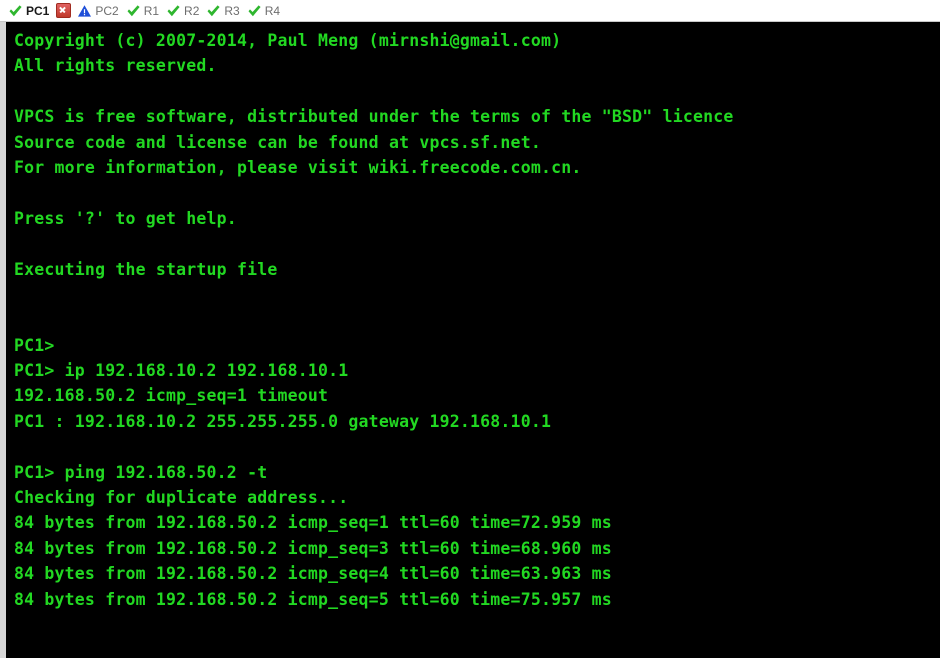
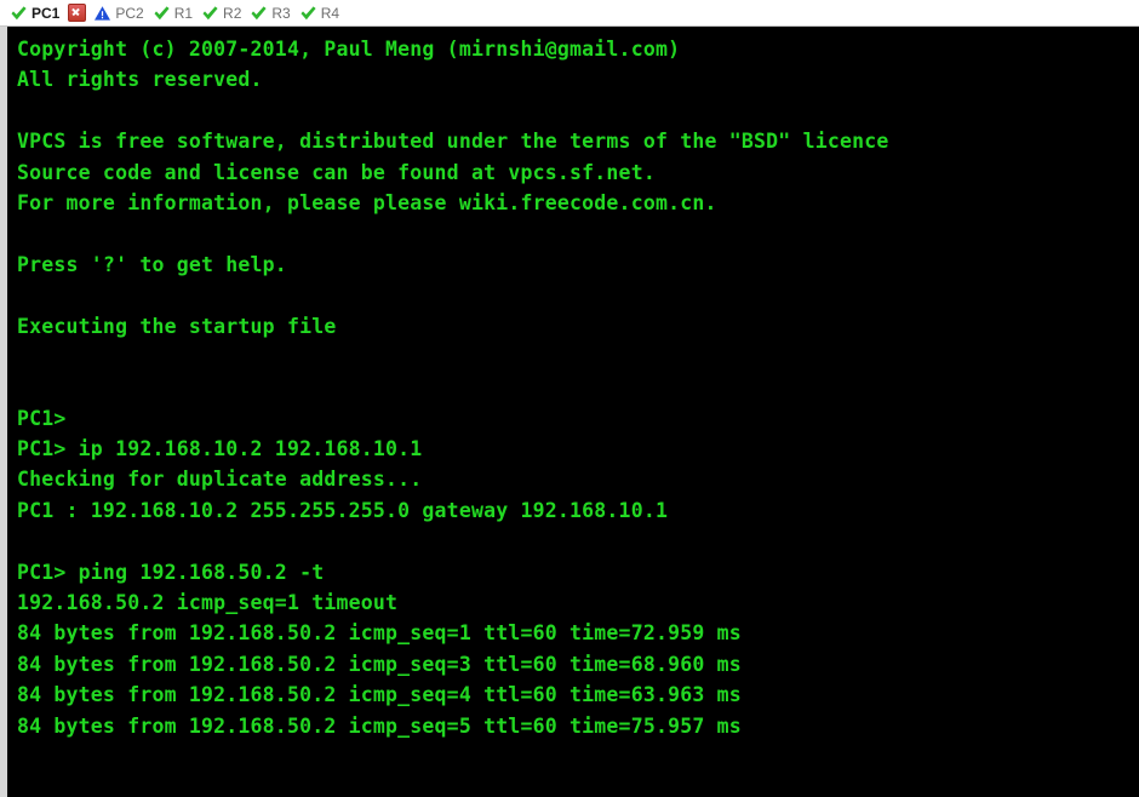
  PC1
  PC2
  R1
  R2
  R3
  R4
  Copyright (c) 2007-2014, Paul Meng (mirnshi@gmail.com)
  All rights reserved.
  VPCS is free software, distributed under the terms of the "BSD" licence
  Source code and license can be found at vpcs.sf.net.
- For more information, please visit wiki.freecode.com.cn.
+ For more information, please please wiki.freecode.com.cn.
  Press '?' to get help.
  Executing the startup file
  PC1>
  PC1> ip 192.168.10.2 192.168.10.1
- 192.168.50.2 icmp_seq=1 timeout
+ Checking for duplicate address...
  PC1 : 192.168.10.2 255.255.255.0 gateway 192.168.10.1
  PC1> ping 192.168.50.2 -t
- Checking for duplicate address...
+ 192.168.50.2 icmp_seq=1 timeout
  84 bytes from 192.168.50.2 icmp_seq=1 ttl=60 time=72.959 ms
  84 bytes from 192.168.50.2 icmp_seq=3 ttl=60 time=68.960 ms
  84 bytes from 192.168.50.2 icmp_seq=4 ttl=60 time=63.963 ms
  84 bytes from 192.168.50.2 icmp_seq=5 ttl=60 time=75.957 ms
